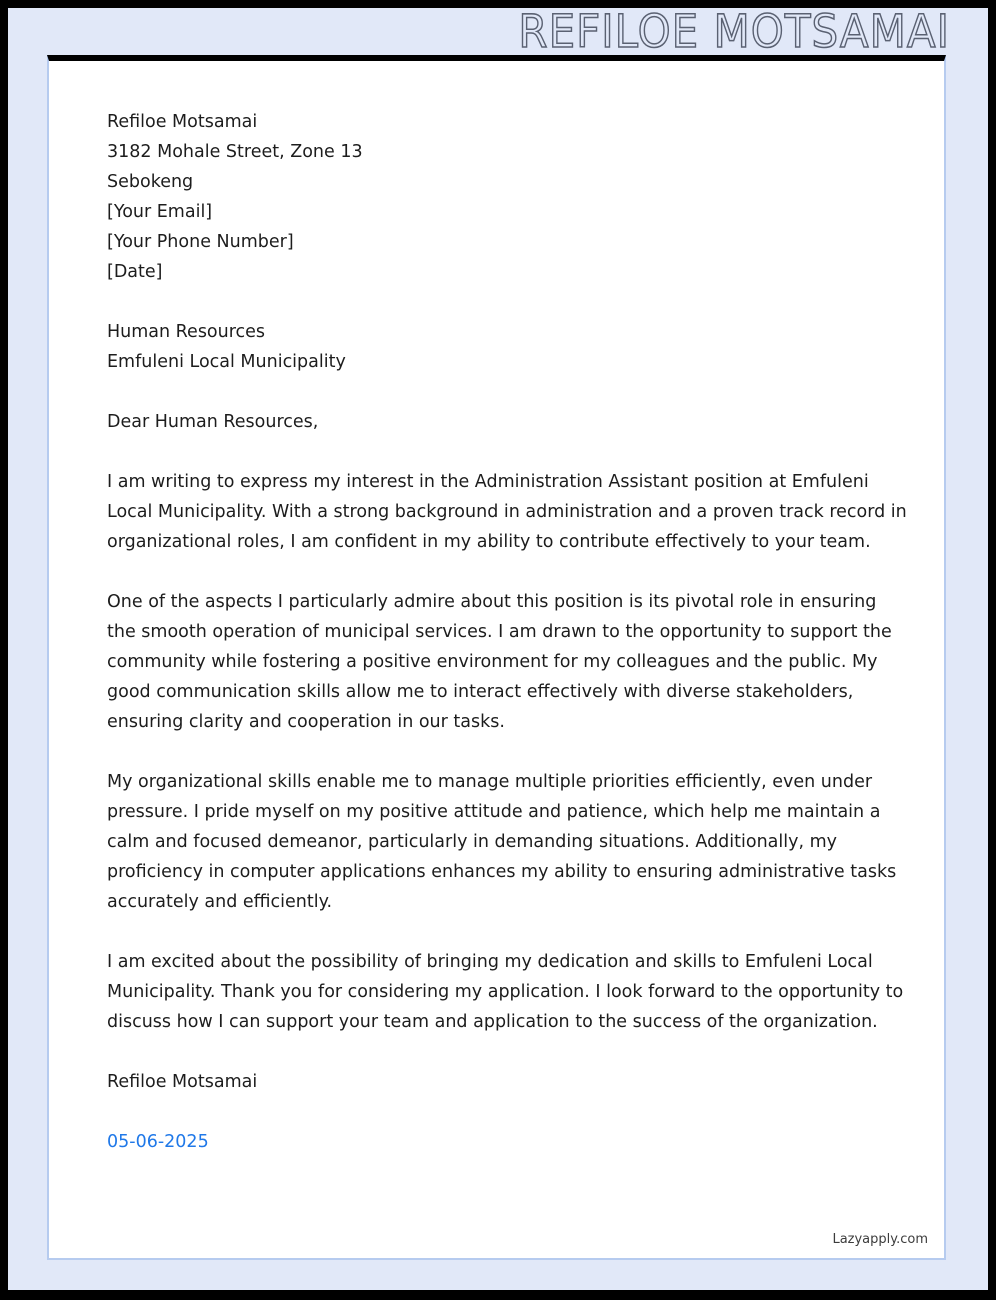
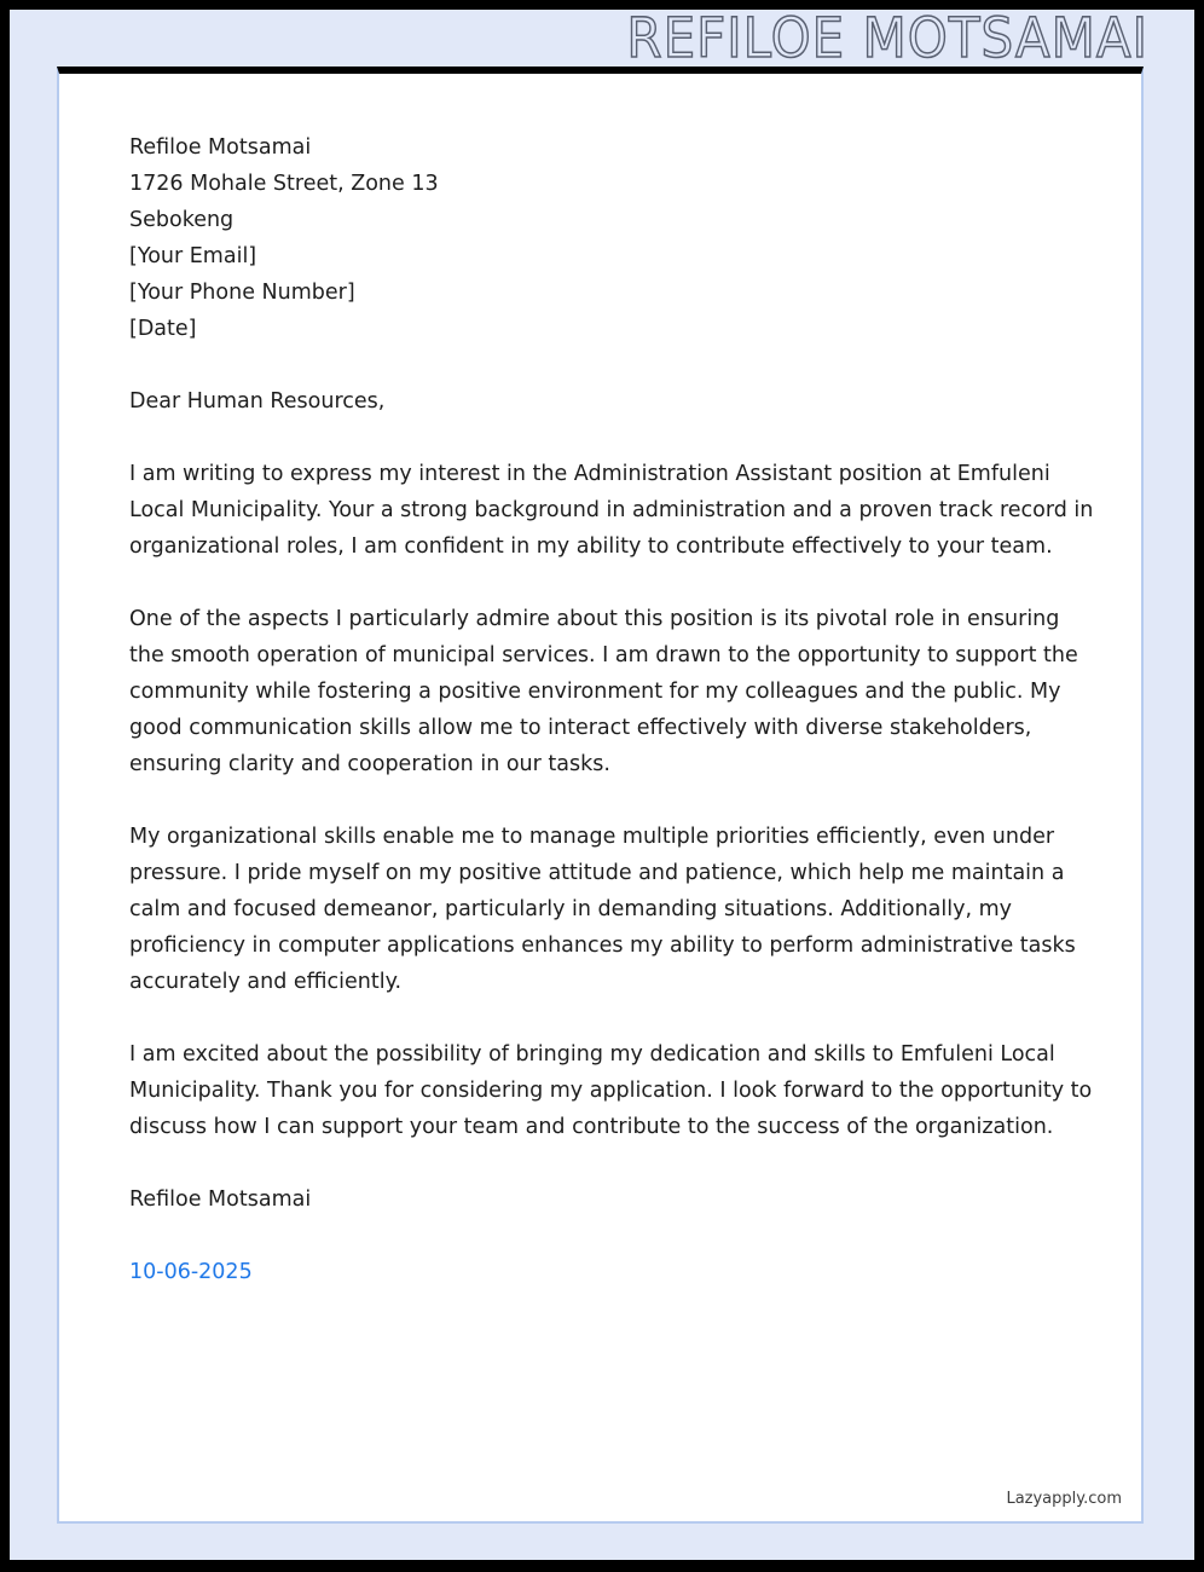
  REFILOE MOTSAMAI
  Refiloe Motsamai
- 3182 Mohale Street, Zone 13
+ 1726 Mohale Street, Zone 13
  Sebokeng
  [Your Email]
  [Your Phone Number]
  [Date]
- Human Resources
- Emfuleni Local Municipality
  Dear Human Resources,
- I am writing to express my interest in the Administration Assistant position at Emfuleni Local Municipality. With a strong background in administration and a proven track record in organizational roles, I am confident in my ability to contribute effectively to your team.
+ I am writing to express my interest in the Administration Assistant position at Emfuleni Local Municipality. Your a strong background in administration and a proven track record in organizational roles, I am confident in my ability to contribute effectively to your team.
  One of the aspects I particularly admire about this position is its pivotal role in ensuring the smooth operation of municipal services. I am drawn to the opportunity to support the community while fostering a positive environment for my colleagues and the public. My good communication skills allow me to interact effectively with diverse stakeholders, ensuring clarity and cooperation in our tasks.
- My organizational skills enable me to manage multiple priorities efficiently, even under pressure. I pride myself on my positive attitude and patience, which help me maintain a calm and focused demeanor, particularly in demanding situations. Additionally, my proficiency in computer applications enhances my ability to ensuring administrative tasks accurately and efficiently.
+ My organizational skills enable me to manage multiple priorities efficiently, even under pressure. I pride myself on my positive attitude and patience, which help me maintain a calm and focused demeanor, particularly in demanding situations. Additionally, my proficiency in computer applications enhances my ability to perform administrative tasks accurately and efficiently.
- I am excited about the possibility of bringing my dedication and skills to Emfuleni Local Municipality. Thank you for considering my application. I look forward to the opportunity to discuss how I can support your team and application to the success of the organization.
+ I am excited about the possibility of bringing my dedication and skills to Emfuleni Local Municipality. Thank you for considering my application. I look forward to the opportunity to discuss how I can support your team and contribute to the success of the organization.
  Refiloe Motsamai
- 05-06-2025
+ 10-06-2025
  Lazyapply.com
